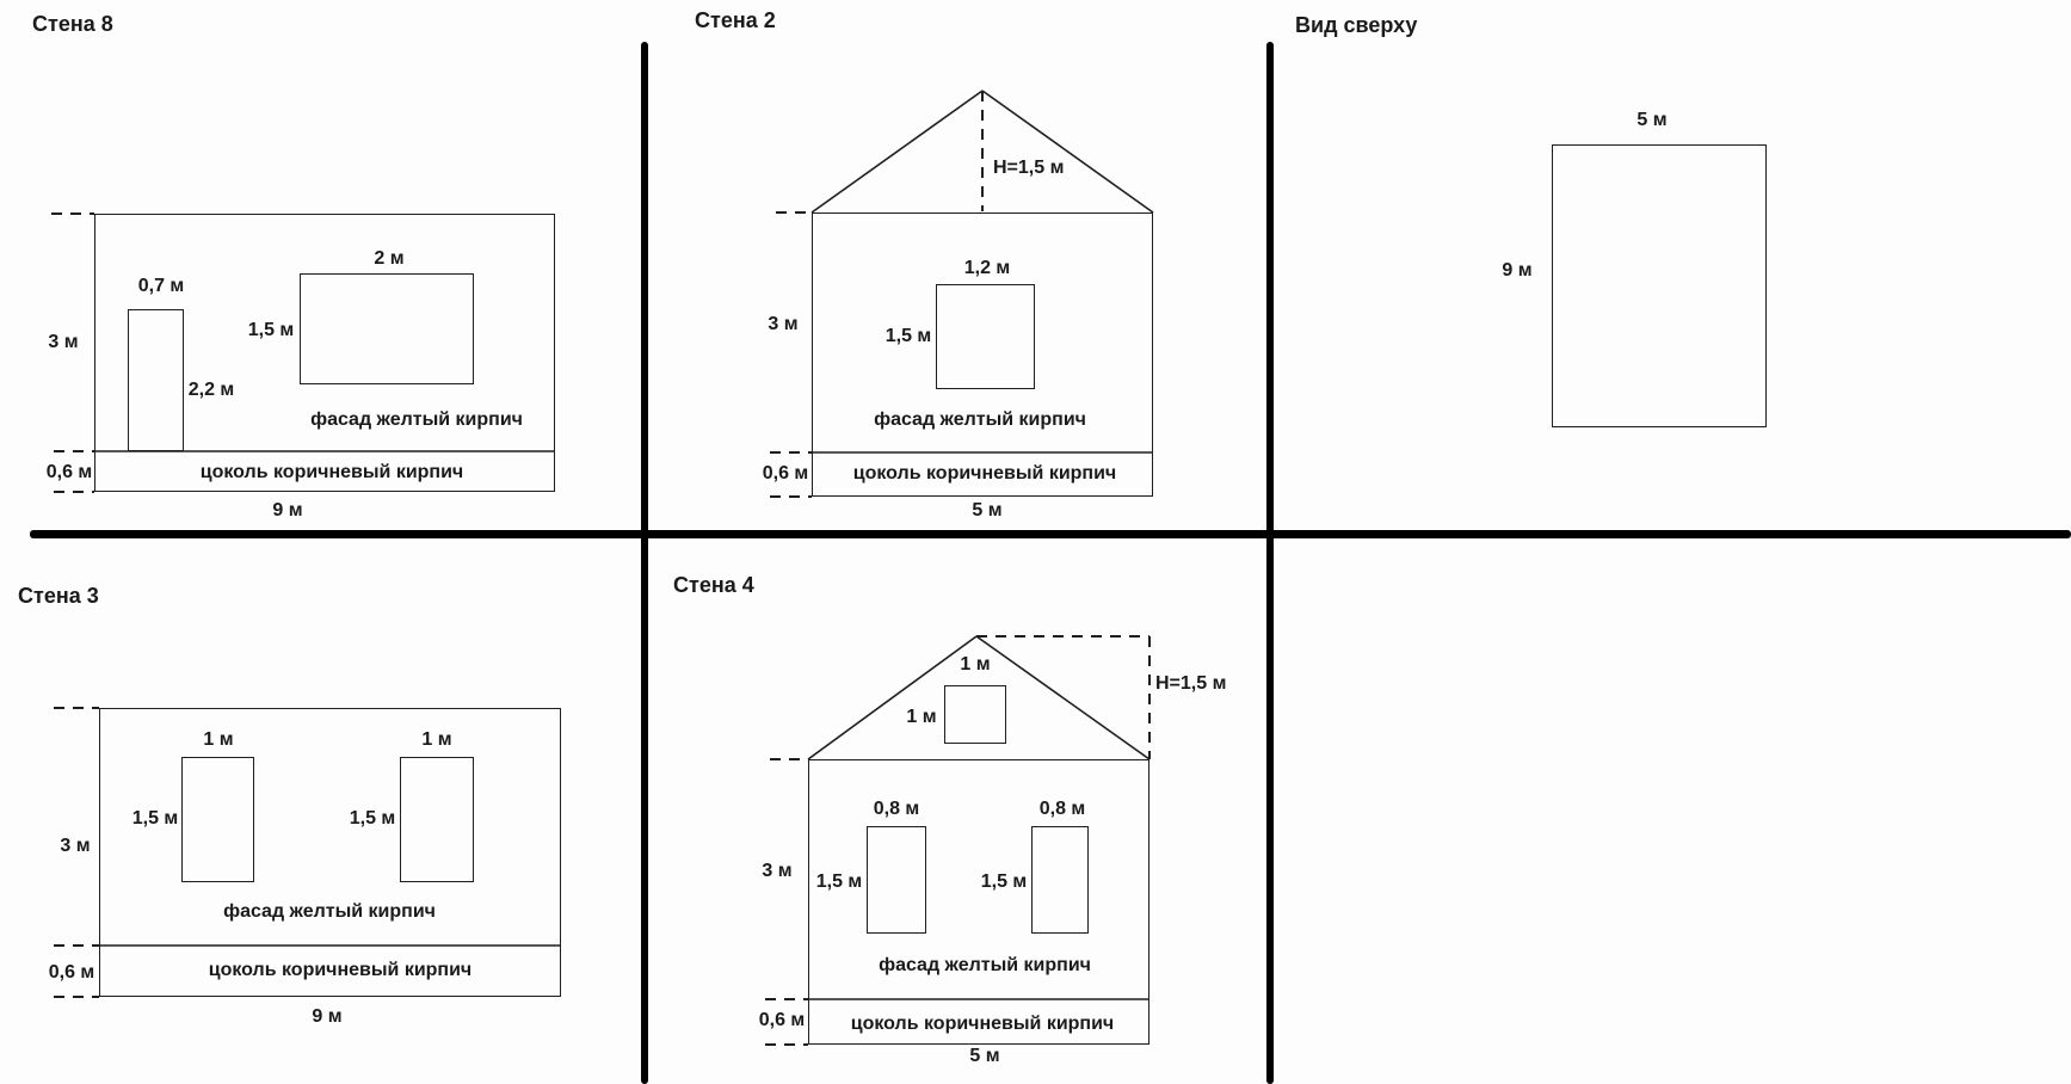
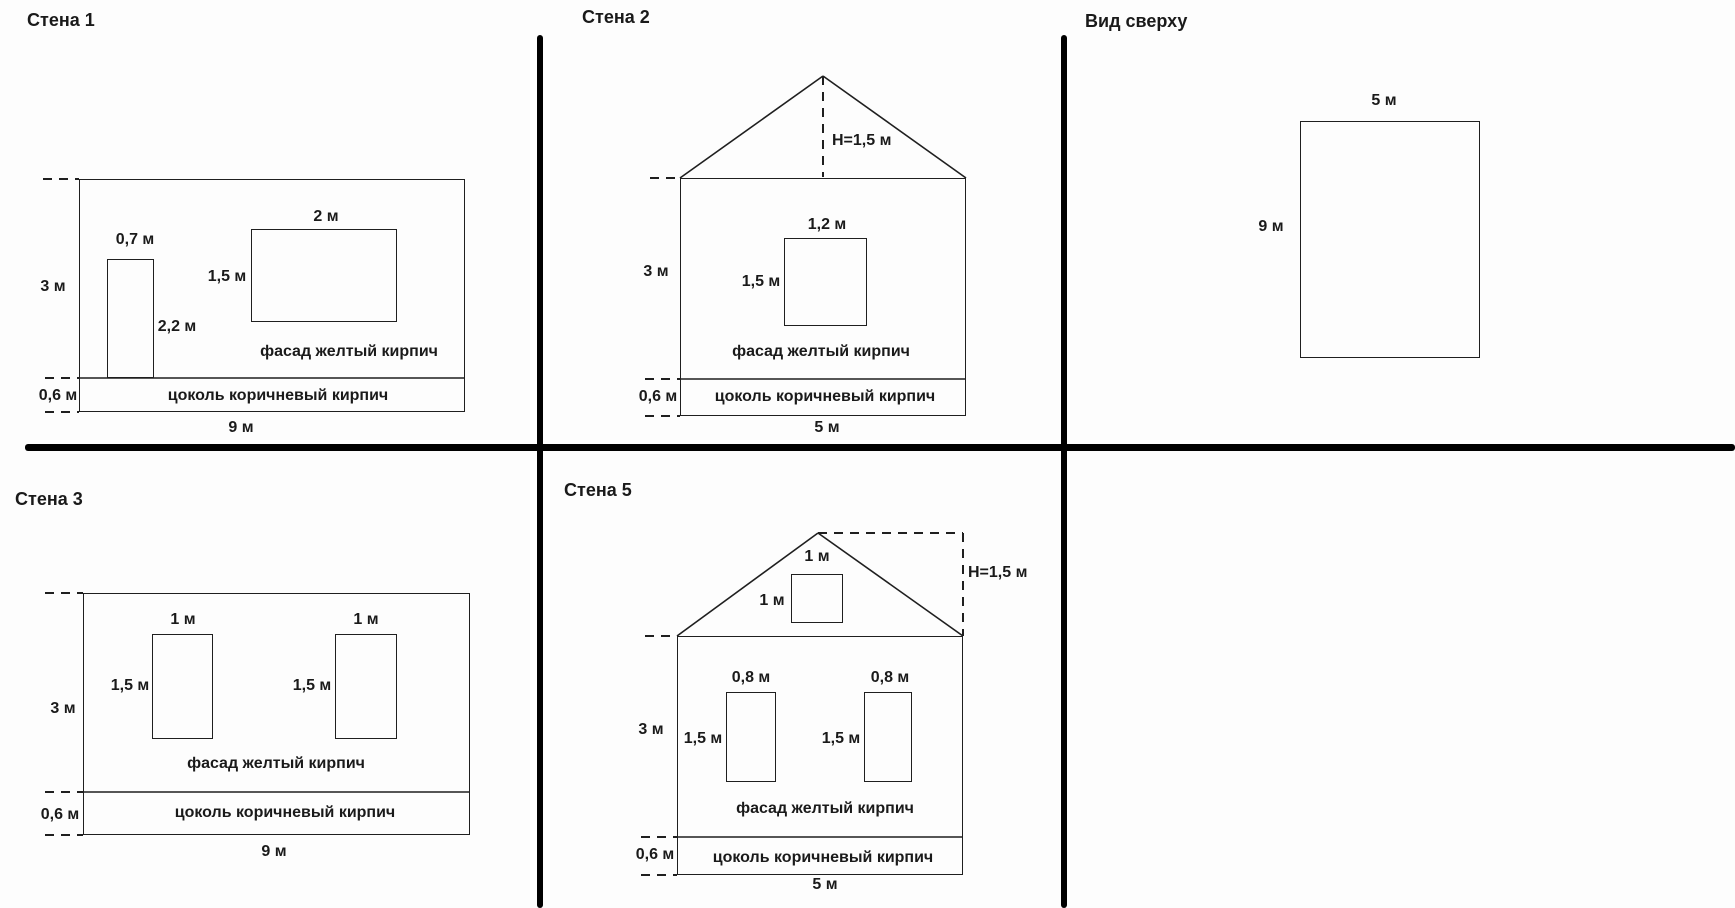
- Стена 8
+ Стена 1
  0,7 м
  2,2 м
  2 м
  1,5 м
  3 м
  0,6 м
  фасад желтый кирпич
  цоколь коричневый кирпич
  9 м
  Стена 2
  H=1,5 м
  1,2 м
  1,5 м
  3 м
  0,6 м
  фасад желтый кирпич
  цоколь коричневый кирпич
  5 м
  Вид сверху
  5 м
  9 м
  Стена 3
  1 м
  1 м
  1,5 м
  1,5 м
  3 м
  0,6 м
  фасад желтый кирпич
  цоколь коричневый кирпич
  9 м
- Стена 4
+ Стена 5
  H=1,5 м
  1 м
  1 м
  0,8 м
  0,8 м
  1,5 м
  1,5 м
  3 м
  0,6 м
  фасад желтый кирпич
  цоколь коричневый кирпич
  5 м
